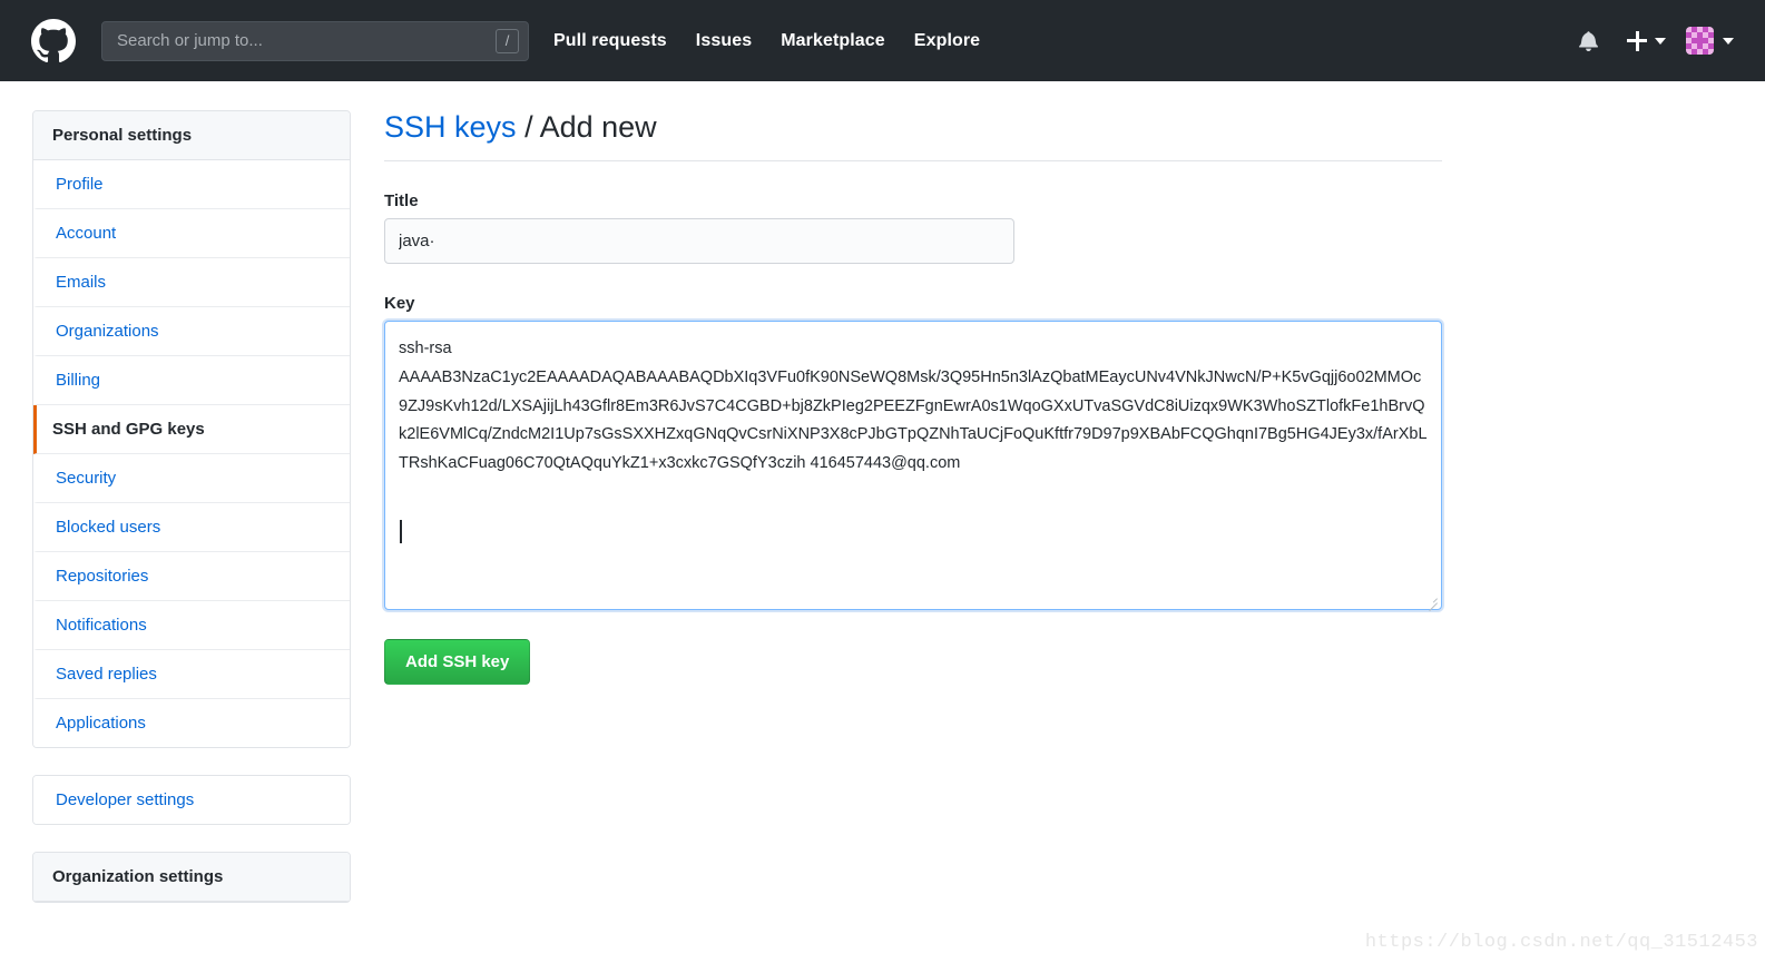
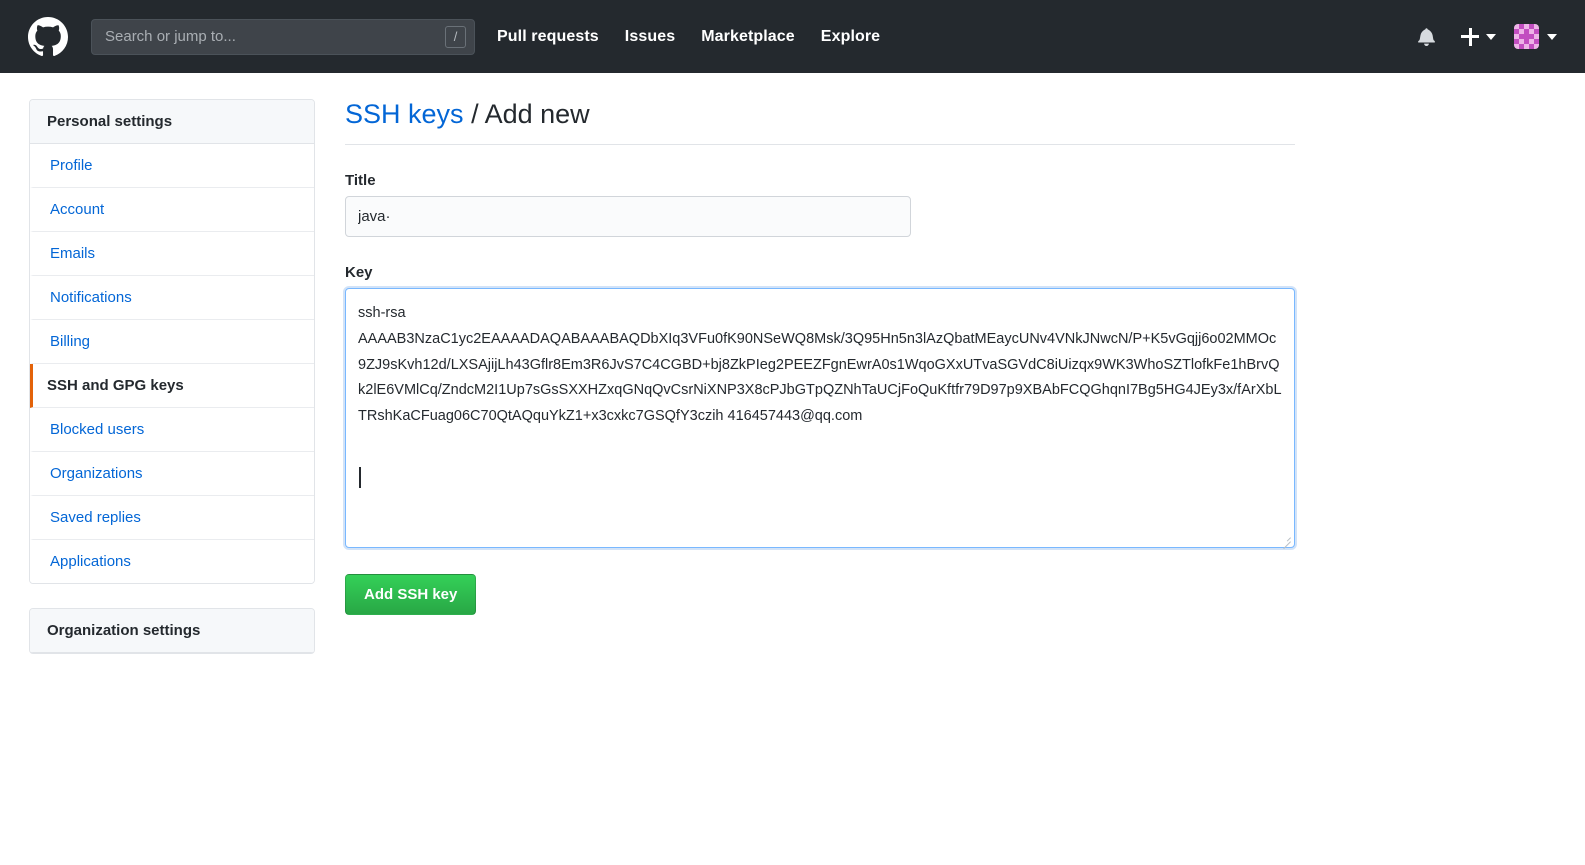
  Search or jump to...
  /
  Pull requests
  Issues
  Marketplace
  Explore
  Personal settings
  Profile
  Account
  Emails
- Organizations
+ Notifications
  Billing
  SSH and GPG keys
- Security
  Blocked users
- Repositories
- Notifications
+ Organizations
  Saved replies
  Applications
- Developer settings
  Organization settings
  SSH keys / Add new
  Title
  java·
  Key
  ssh-rsa
  AAAAB3NzaC1yc2EAAAADAQABAAABAQDbXIq3VFu0fK90NSeWQ8Msk/3Q95Hn5n3lAzQbatMEaycUNv4VNkJNwcN/P+K5vGqjj6o02MMOc9ZJ9sKvh12d/LXSAjijLh43Gflr8Em3R6JvS7C4CGBD+bj8ZkPIeg2PEEZFgnEwrA0s1WqoGXxUTvaSGVdC8iUizqx9WK3WhoSZTlofkFe1hBrvQk2lE6VMlCq/ZndcM2I1Up7sGsSXXHZxqGNqQvCsrNiXNP3X8cPJbGTpQZNhTaUCjFoQuKftfr79D97p9XBAbFCQGhqnI7Bg5HG4JEy3x/fArXbLTRshKaCFuag06C70QtAQquYkZ1+x3cxkc7GSQfY3czih 416457443@qq.com
  Add SSH key
- https://blog.csdn.net/qq_31512453
